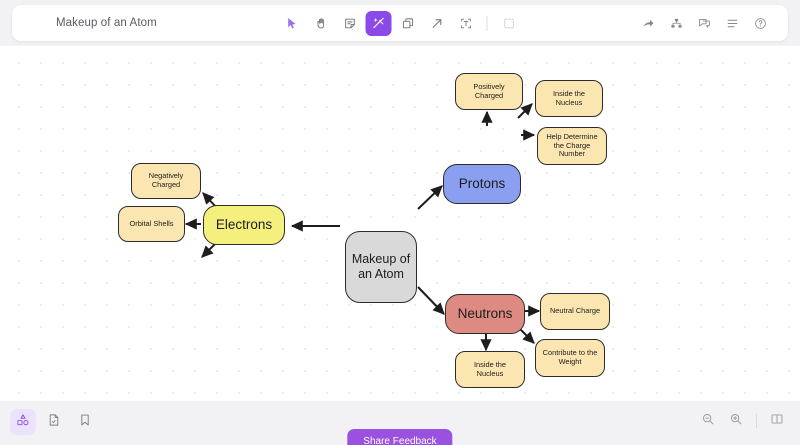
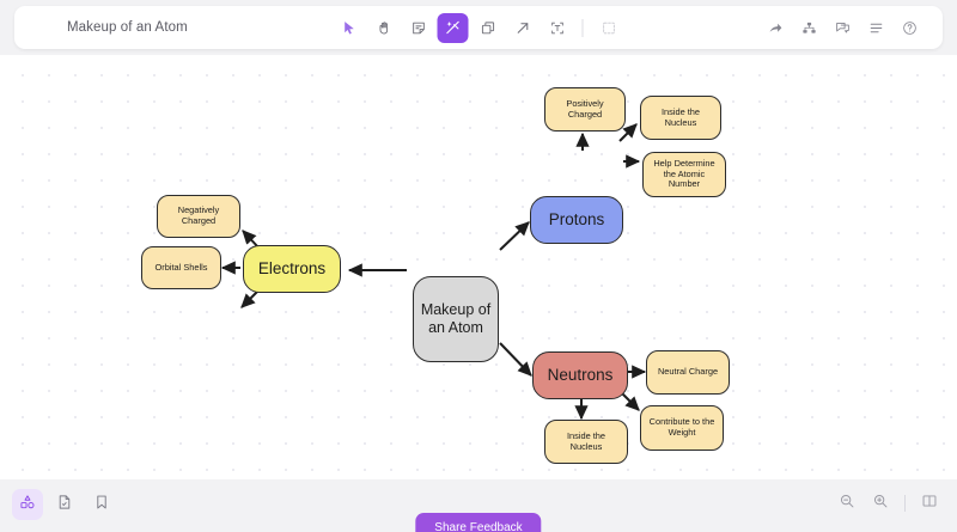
  Makeup of an Atom
  Makeup of an Atom
  Protons
  Electrons
  Neutrons
  Positively Charged
  Inside the Nucleus
- Help Determine the Charge Number
+ Help Determine the Atomic Number
  Negatively Charged
  Orbital Shells
  Neutral Charge
  Contribute to the Weight
  Inside the Nucleus
  Share Feedback
